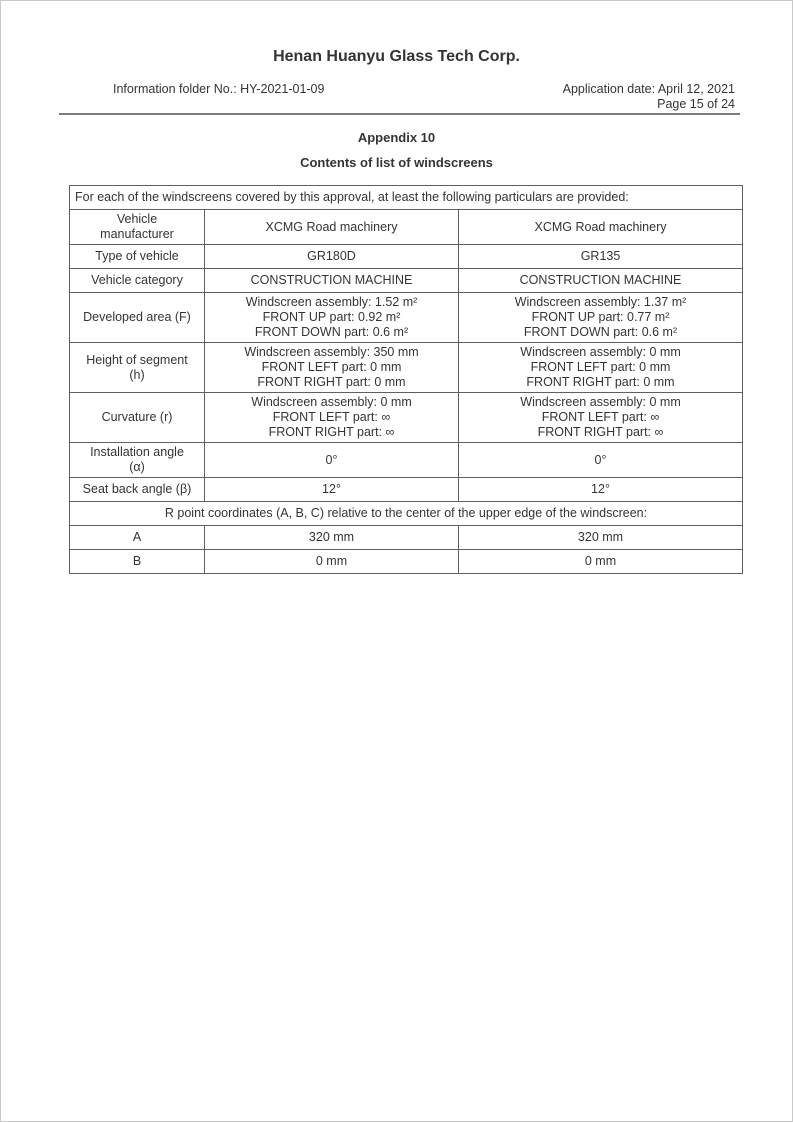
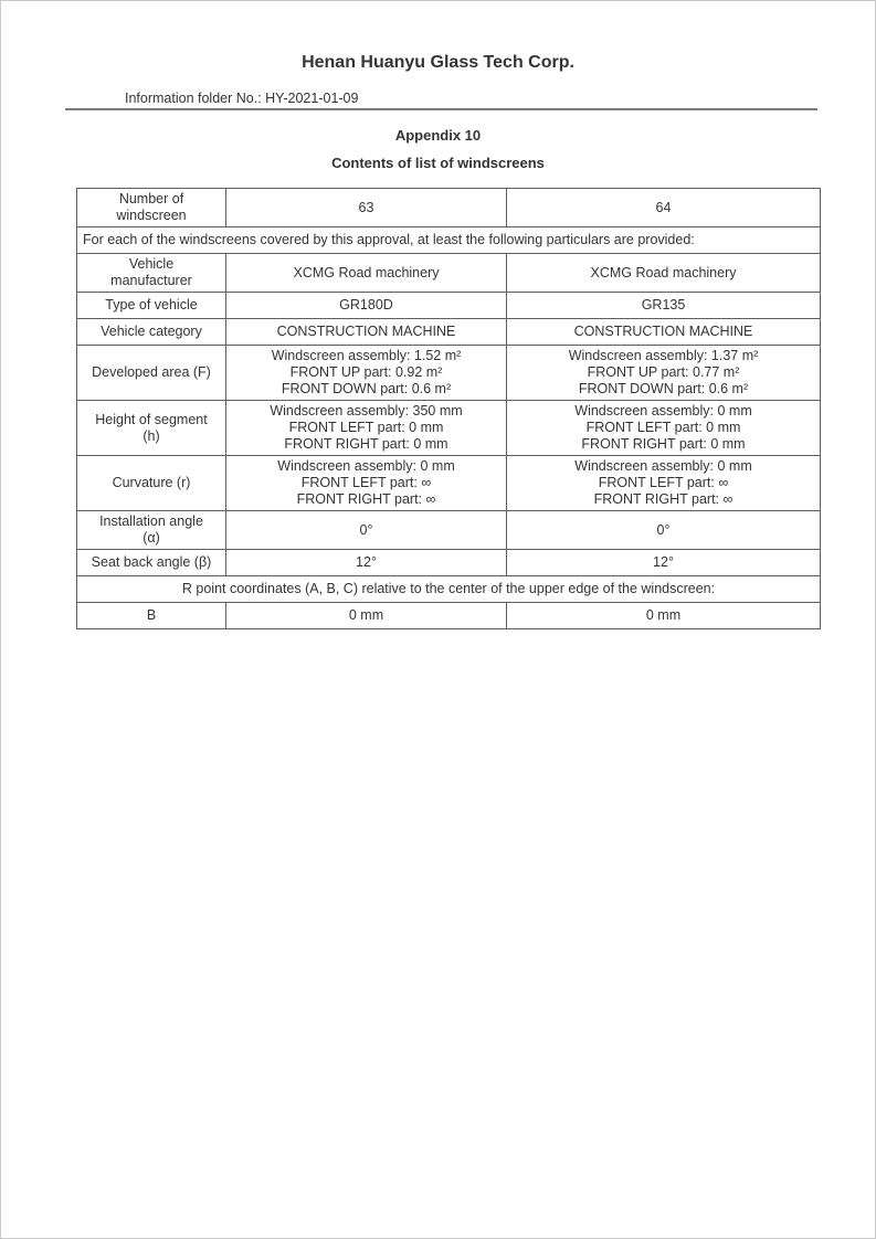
  Henan Huanyu Glass Tech Corp.
  Information folder No.: HY-2021-01-09
- Application date: April 12, 2021
- Page 15 of 24
  Appendix 10
  Contents of list of windscreens
+ Number ofwindscreen	63	64
  For each of the windscreens covered by this approval, at least the following particulars are provided:
  Vehiclemanufacturer	XCMG Road machinery	XCMG Road machinery
  Type of vehicle	GR180D	GR135
  Vehicle category	CONSTRUCTION MACHINE	CONSTRUCTION MACHINE
  Developed area (F)	Windscreen assembly: 1.52 m²FRONT UP part: 0.92 m²FRONT DOWN part: 0.6 m²	Windscreen assembly: 1.37 m²FRONT UP part: 0.77 m²FRONT DOWN part: 0.6 m²
  Height of segment(h)	Windscreen assembly: 350 mmFRONT LEFT part: 0 mmFRONT RIGHT part: 0 mm	Windscreen assembly: 0 mmFRONT LEFT part: 0 mmFRONT RIGHT part: 0 mm
  Curvature (r)	Windscreen assembly: 0 mmFRONT LEFT part: ∞FRONT RIGHT part: ∞	Windscreen assembly: 0 mmFRONT LEFT part: ∞FRONT RIGHT part: ∞
  Installation angle(α)	0°	0°
  Seat back angle (β)	12°	12°
  R point coordinates (A, B, C) relative to the center of the upper edge of the windscreen:
- A	320 mm	320 mm
  B	0 mm	0 mm
